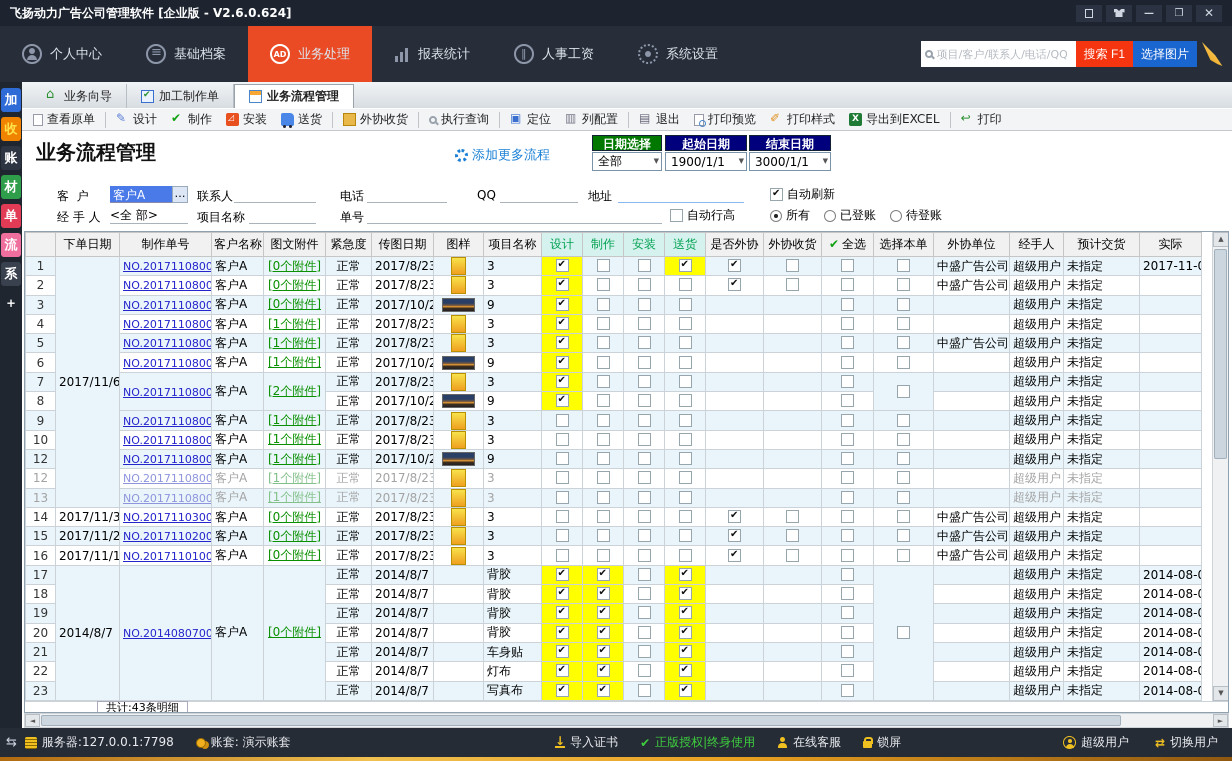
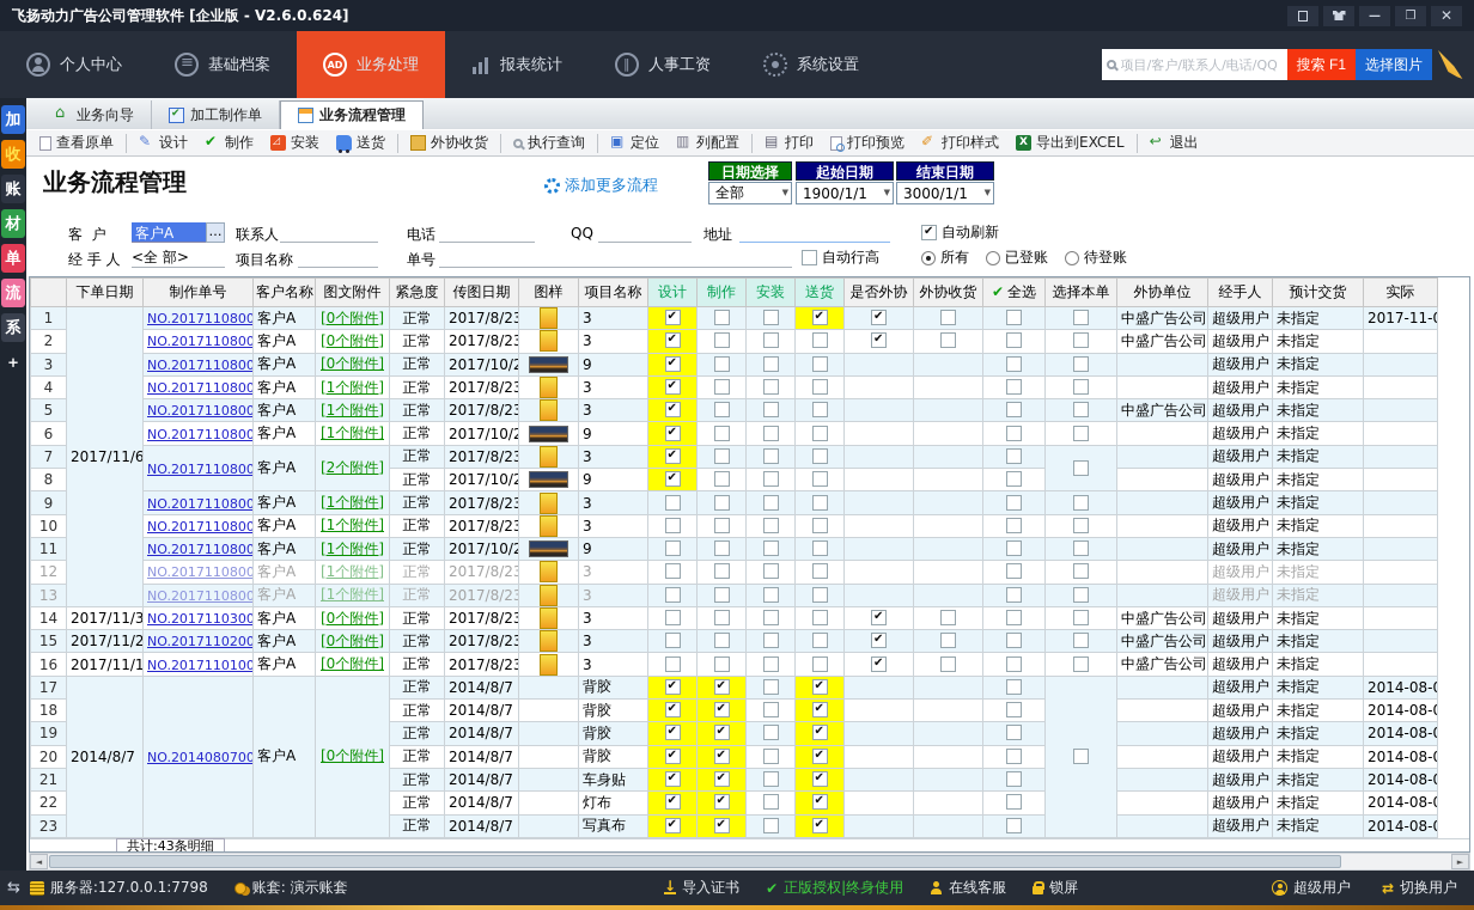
  飞扬动力广告公司管理软件 [企业版 - V2.6.0.624]
  —
  ❒
  ✕
  个人中心
  基础档案
  AD
  业务处理
  报表统计
  人事工资
  系统设置
  项目/客户/联系人/电话/QQ
  搜索 F1
  选择图片
  加
  收
  账
  材
  单
  流
  系
  ＋
  业务向导
  加工制作单
  业务流程管理
  查看原单
  设计
  制作
  安装
  送货
  外协收货
  执行查询
  定位
  列配置
- 退出
+ 打印
  打印预览
  打印样式
  X
  导出到EXCEL
- 打印
+ 退出
  业务流程管理
  添加更多流程
  日期选择
  全部
  起始日期
  1900/1/1
  结束日期
  3000/1/1
  客 户
  客户A
  …
  联系人
  电话
  QQ
  地址
  自动刷新
  经 手 人
  <全 部>
  项目名称
  单号
  自动行高
  所有
  已登账
  待登账
  	下单日期	制作单号	客户名称	图文附件	紧急度	传图日期	图样	项目名称	设计	制作	安装	送货	是否外协	外协收货	✔ 全选	选择本单	外协单位	经手人	预计交货	实际
  1	2017/11/6	NO.2017110800	客户A	[0个附件]	正常	2017/8/23		3									中盛广告公司	超级用户	未指定	2017-11-0
  2	NO.2017110800	客户A	[0个附件]	正常	2017/8/23		3									中盛广告公司	超级用户	未指定
  3	NO.2017110800	客户A	[0个附件]	正常	2017/10/2		9										超级用户	未指定
  4	NO.2017110800	客户A	[1个附件]	正常	2017/8/23		3										超级用户	未指定
  5	NO.2017110800	客户A	[1个附件]	正常	2017/8/23		3									中盛广告公司	超级用户	未指定
  6	NO.2017110800	客户A	[1个附件]	正常	2017/10/2		9										超级用户	未指定
  7	NO.2017110800	客户A	[2个附件]	正常	2017/8/23		3										超级用户	未指定
  8	正常	2017/10/2		9									超级用户	未指定
  9	NO.2017110800	客户A	[1个附件]	正常	2017/8/23		3										超级用户	未指定
  10	NO.2017110800	客户A	[1个附件]	正常	2017/8/23		3										超级用户	未指定
- 12	NO.2017110800	客户A	[1个附件]	正常	2017/10/2		9										超级用户	未指定
+ 11	NO.2017110800	客户A	[1个附件]	正常	2017/10/2		9										超级用户	未指定
  12	NO.2017110800	客户A	[1个附件]	正常	2017/8/23		3										超级用户	未指定
  13	NO.2017110800	客户A	[1个附件]	正常	2017/8/23		3										超级用户	未指定
  14	2017/11/3	NO.2017110300	客户A	[0个附件]	正常	2017/8/23		3									中盛广告公司	超级用户	未指定
  15	2017/11/2	NO.2017110200	客户A	[0个附件]	正常	2017/8/23		3									中盛广告公司	超级用户	未指定
  16	2017/11/1	NO.2017110100	客户A	[0个附件]	正常	2017/8/23		3									中盛广告公司	超级用户	未指定
  17	2014/8/7	NO.2014080700	客户A	[0个附件]	正常	2014/8/7		背胶										超级用户	未指定	2014-08-0
  18	正常	2014/8/7		背胶									超级用户	未指定	2014-08-0
  19	正常	2014/8/7		背胶									超级用户	未指定	2014-08-0
  20	正常	2014/8/7		背胶									超级用户	未指定	2014-08-0
  21	正常	2014/8/7		车身贴									超级用户	未指定	2014-08-0
  22	正常	2014/8/7		灯布									超级用户	未指定	2014-08-0
  23	正常	2014/8/7		写真布									超级用户	未指定	2014-08-0
- ▲
- ▼
  共计:43条明细
  ◄
  ►
  ⇆
  服务器:127.0.0.1:7798
  账套: 演示账套
  ↓
  导入证书
  ✔
  正版授权|终身使用
  在线客服
  锁屏
  超级用户
  ⇄
  切换用户
